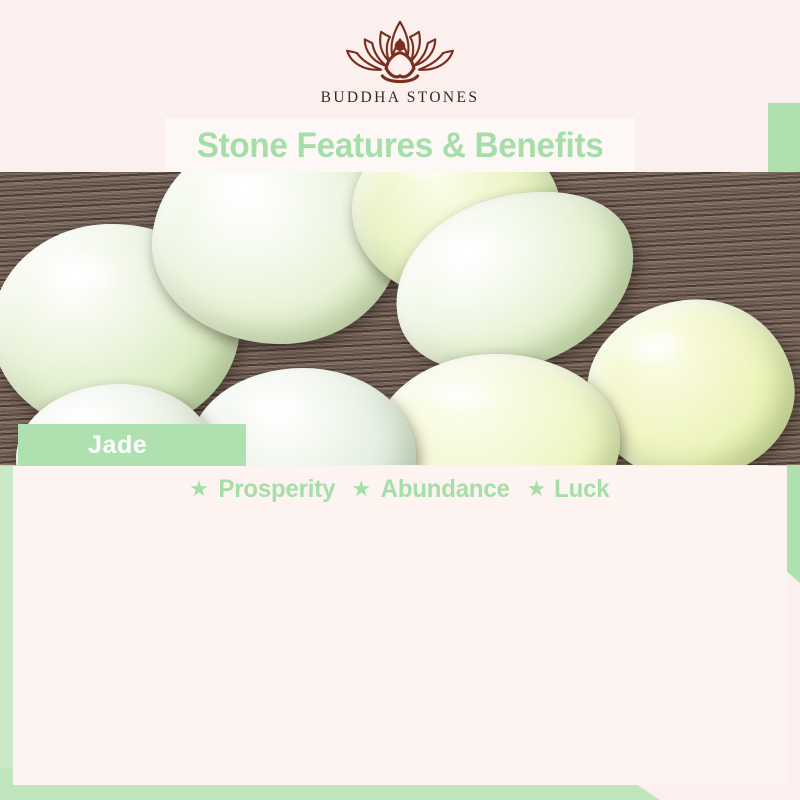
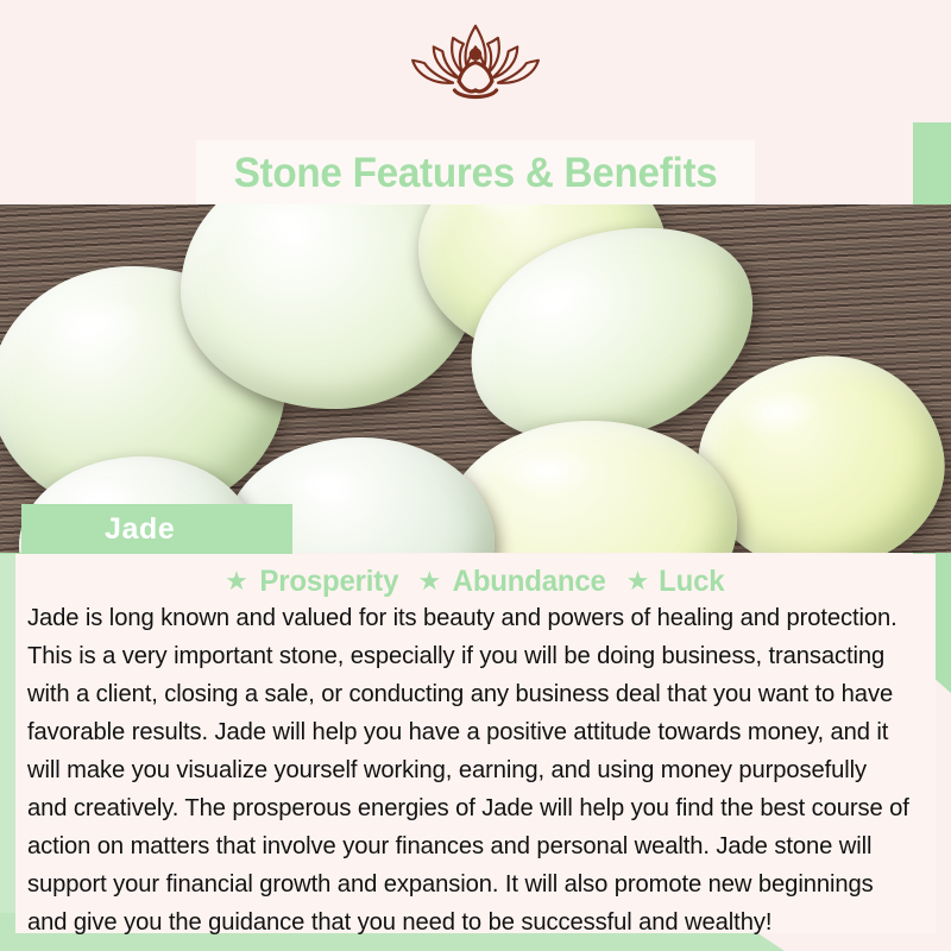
- BUDDHA STONES
  Stone Features & Benefits
  Jade
  ★
  Prosperity
  ★
  Abundance
  ★
  Luck
+ Jade is long known and valued for its beauty and powers of healing and protection. This is a very important stone, especially if you will be doing business, transacting with a client, closing a sale, or conducting any business deal that you want to have favorable results. Jade will help you have a positive attitude towards money, and it will make you visualize yourself working, earning, and using money purposefully and creatively. The prosperous energies of Jade will help you find the best course of action on matters that involve your finances and personal wealth. Jade stone will support your financial growth and expansion. It will also promote new beginnings and give you the guidance that you need to be successful and wealthy!
